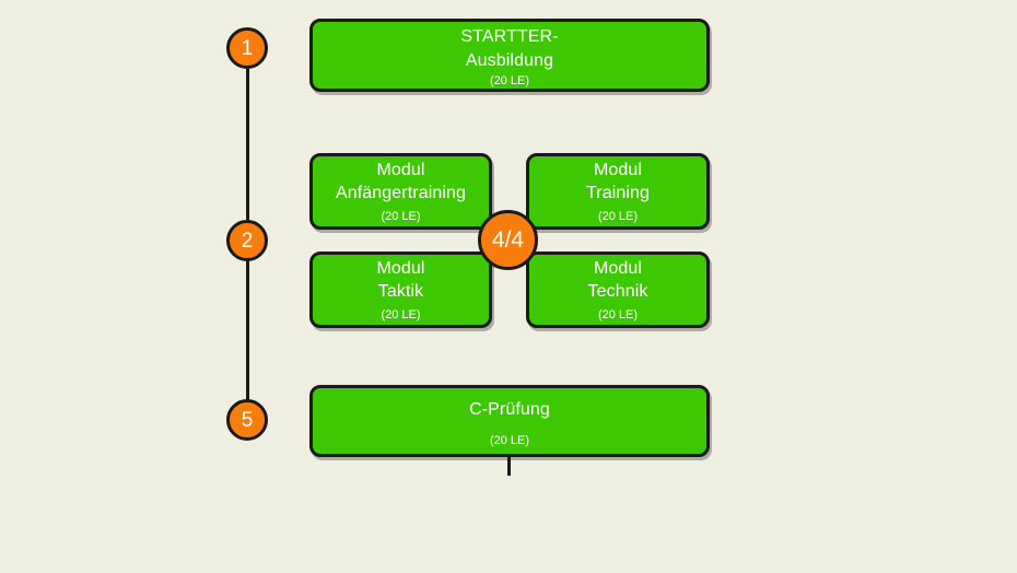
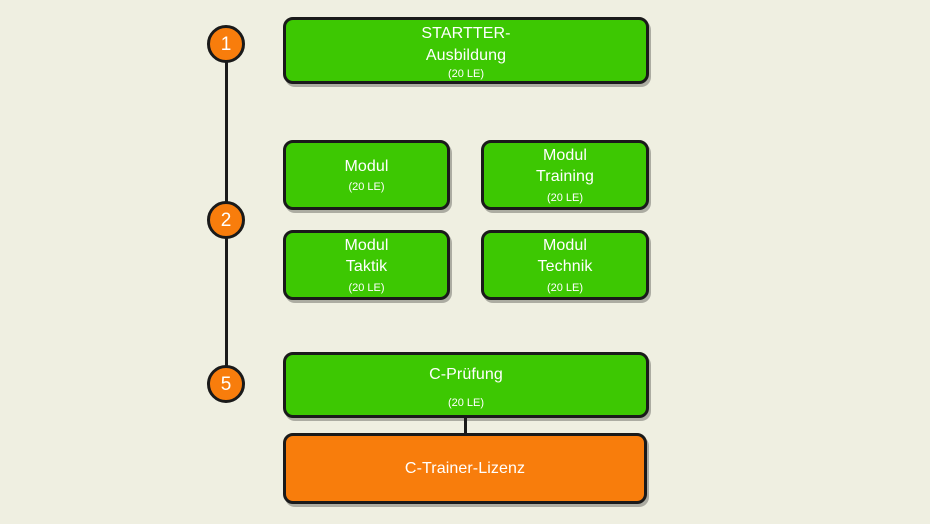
  1
  2
  5
  STARTTER-
  Ausbildung
  (20 LE)
  Modul
- Anfängertraining
  (20 LE)
  Modul
  Training
  (20 LE)
  Modul
  Taktik
  (20 LE)
  Modul
  Technik
  (20 LE)
- 4/4
  C-Prüfung
  (20 LE)
+ C-Trainer-Lizenz
